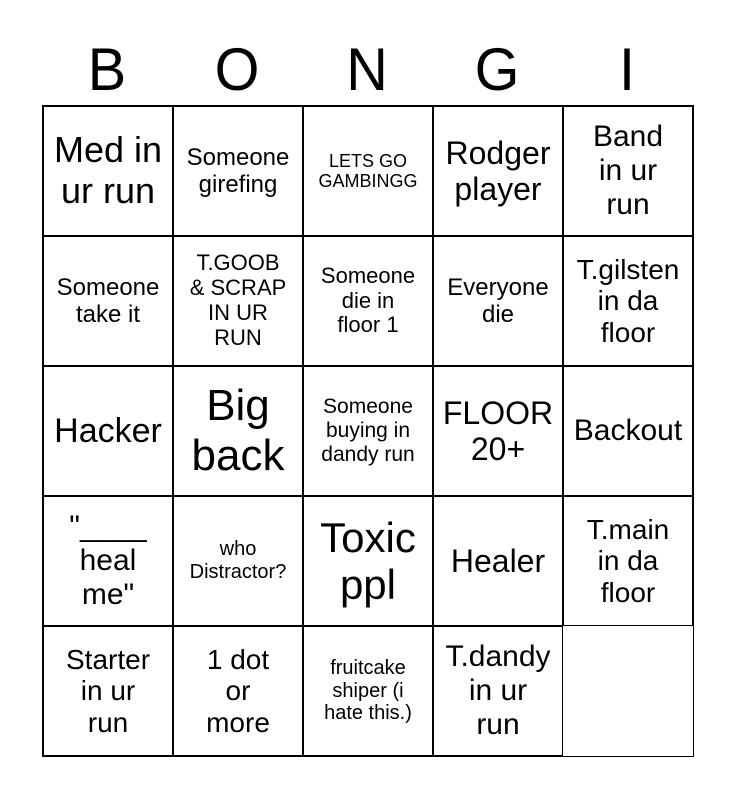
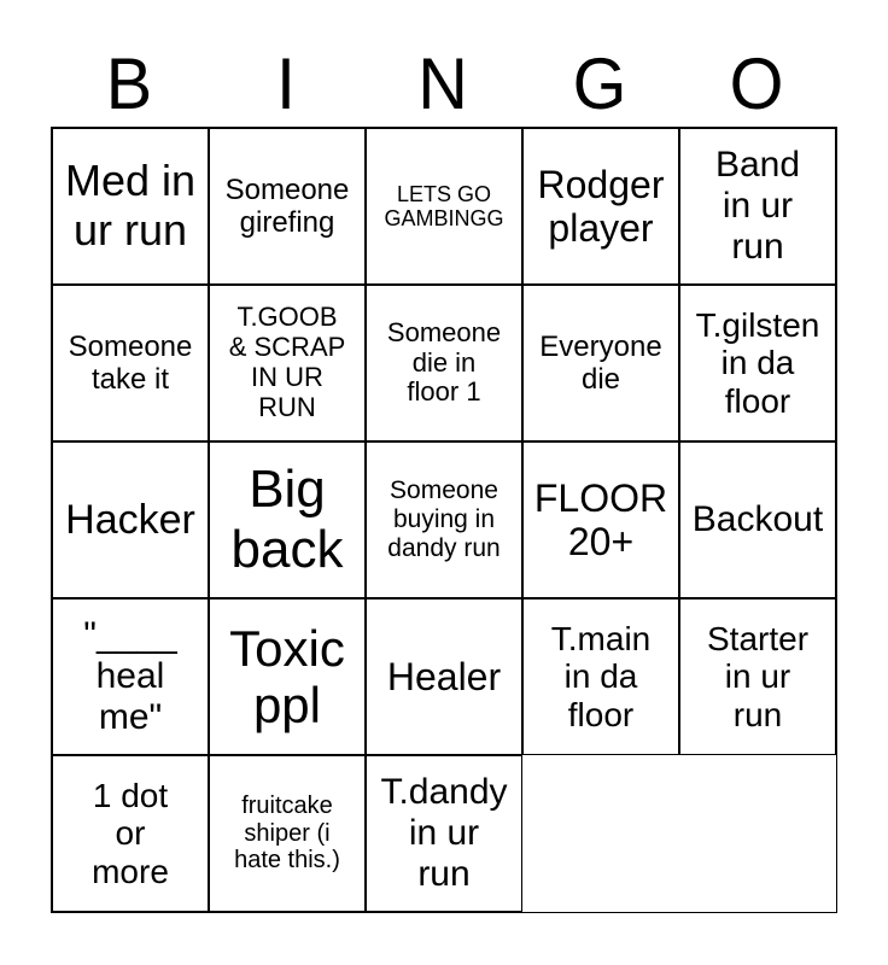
  B
- O
+ I
  N
  G
- I
+ O
  Med in
  ur run
  Someone
  girefing
  LETS GO
  GAMBINGG
  Rodger
  player
  Band
  in ur
  run
  Someone
  take it
  T.GOOB
  & SCRAP
  IN UR
  RUN
  Someone
  die in
  floor 1
  Everyone
  die
  T.gilsten
  in da
  floor
  Hacker
  Big
  back
  Someone
  buying in
  dandy run
  FLOOR
  20+
  Backout
  "____
  heal
  me"
- who
- Distractor?
  Toxic
  ppl
  Healer
  T.main
  in da
  floor
  Starter
  in ur
  run
  1 dot
  or
  more
  fruitcake
  shiper (i
  hate this.)
  T.dandy
  in ur
  run
